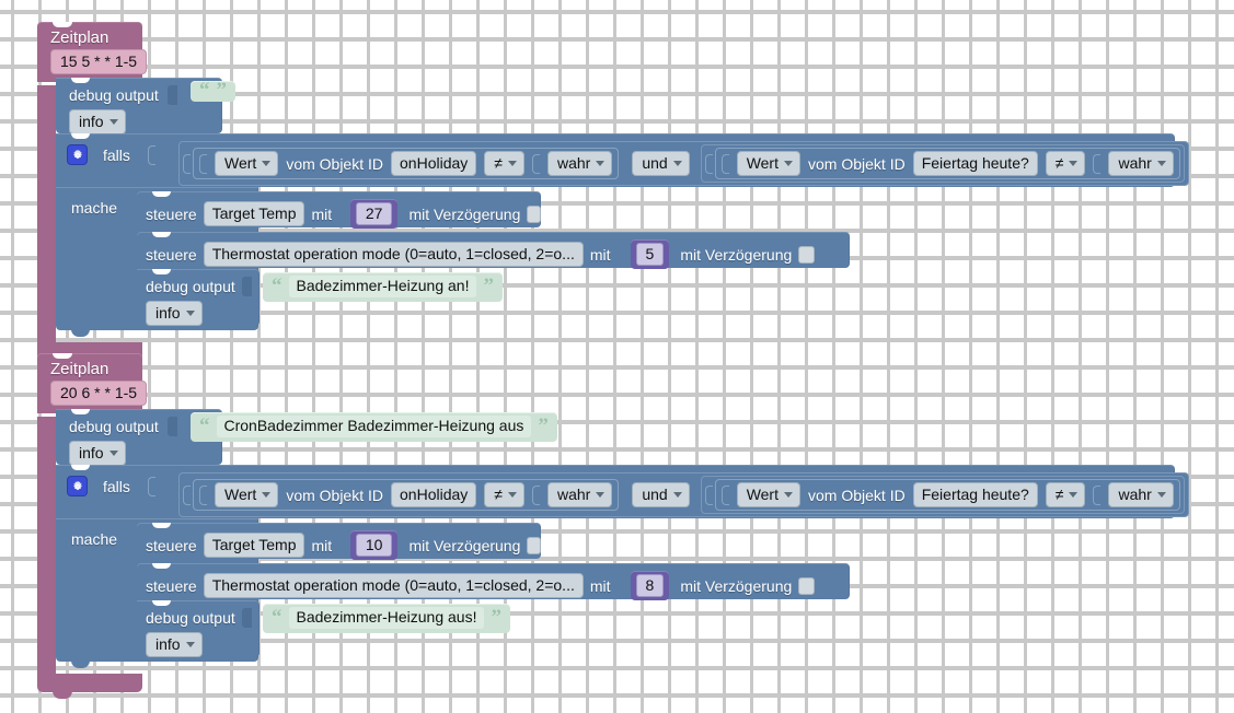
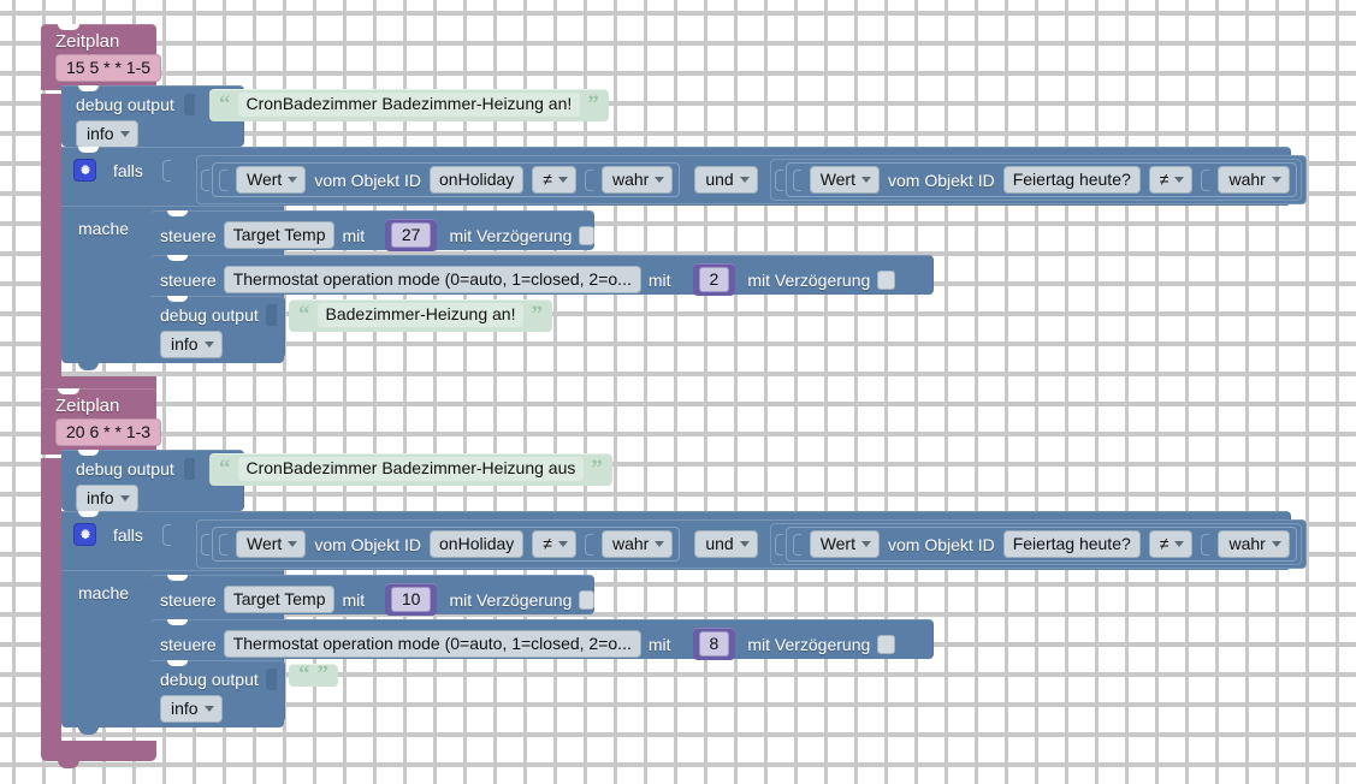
  Zeitplan
  15 5 * * 1-5
  debug output
  info
  “
+ CronBadezimmer Badezimmer-Heizung an!
  ”
  falls
  Wert
  vom Objekt ID
  onHoliday
  ≠
  wahr
  und
  Wert
  vom Objekt ID
  Feiertag heute?
  ≠
  wahr
  mache
  steuere
  Target Temp
  mit
  27
  mit Verzögerung
  steuere
  Thermostat operation mode (0=auto, 1=closed, 2=o...
  mit
- 5
+ 2
  mit Verzögerung
  debug output
  info
  “
  Badezimmer-Heizung an!
  ”
  Zeitplan
- 20 6 * * 1-5
+ 20 6 * * 1-3
  debug output
  info
  “
  CronBadezimmer Badezimmer-Heizung aus
  ”
  falls
  Wert
  vom Objekt ID
  onHoliday
  ≠
  wahr
  und
  Wert
  vom Objekt ID
  Feiertag heute?
  ≠
  wahr
  mache
  steuere
  Target Temp
  mit
  10
  mit Verzögerung
  steuere
  Thermostat operation mode (0=auto, 1=closed, 2=o...
  mit
  8
  mit Verzögerung
  debug output
  info
  “
- Badezimmer-Heizung aus!
  ”
